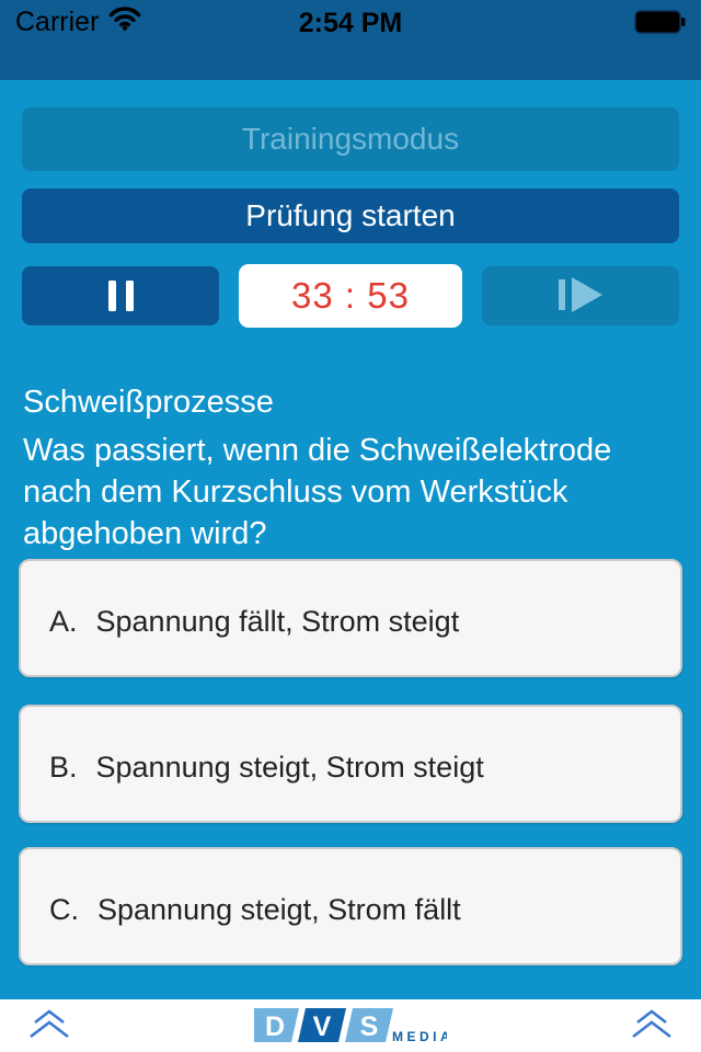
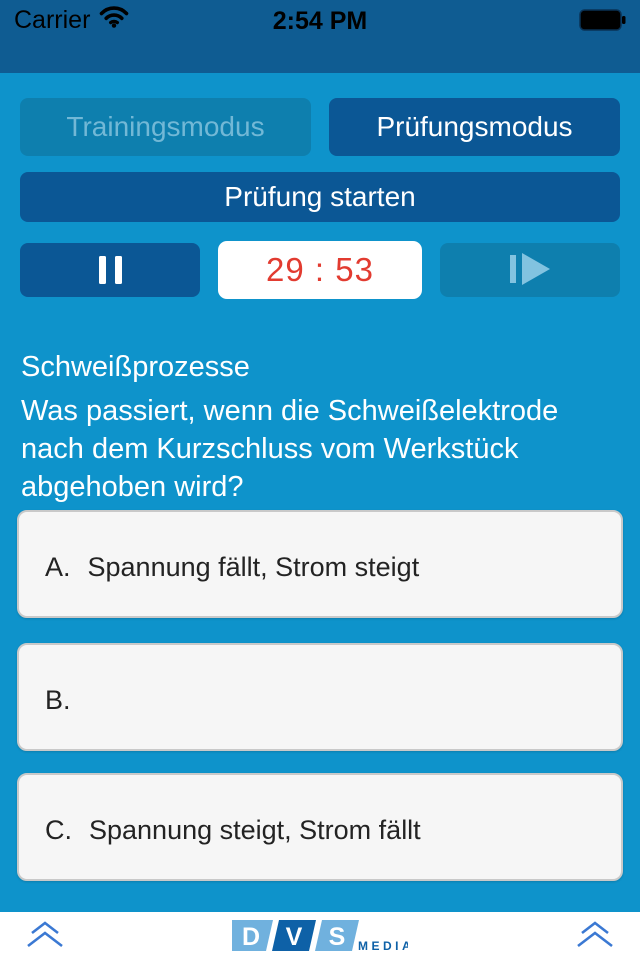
  Carrier
  2:54 PM
  Trainingsmodus
+ Prüfungsmodus
  Prüfung starten
- 33 : 53
+ 29 : 53
  Schweißprozesse
  Was passiert, wenn die Schweißelektrode nach dem Kurzschluss vom Werkstück abgehoben wird?
  A.
  Spannung fällt, Strom steigt
  B.
- Spannung steigt, Strom steigt
  C.
  Spannung steigt, Strom fällt
  D
  V
  S
  MEDI
